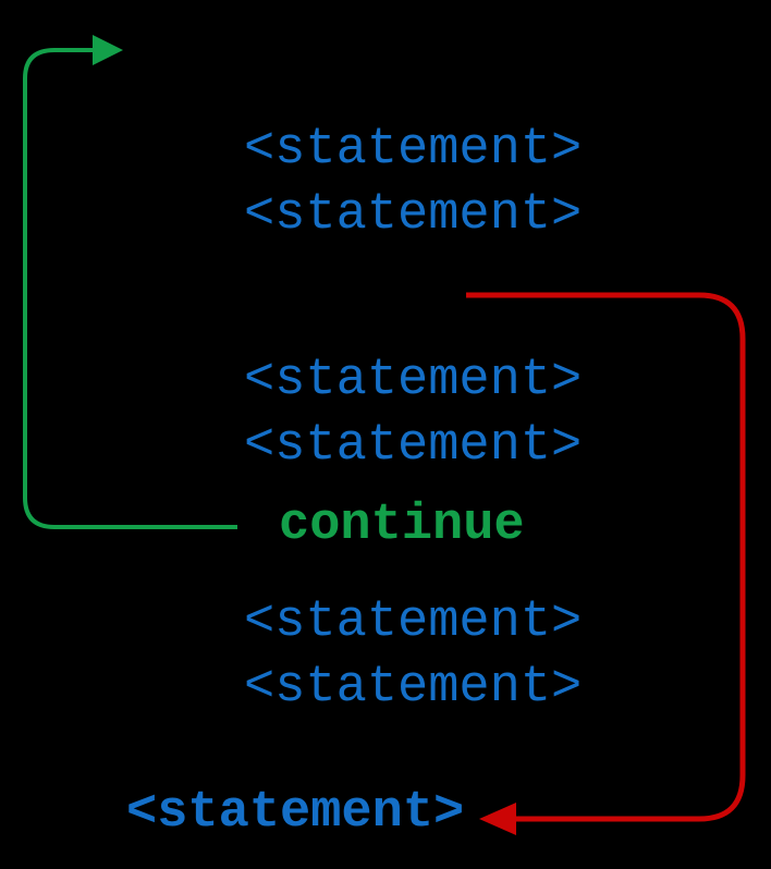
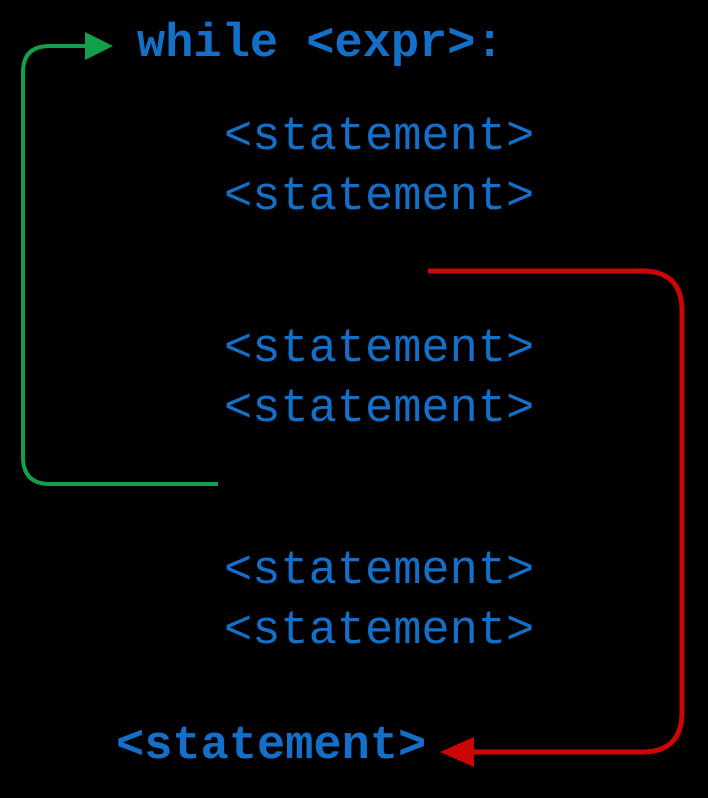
+ while <expr>:
  <statement>
  <statement>
  <statement>
  <statement>
- continue
  <statement>
  <statement>
  <statement>
